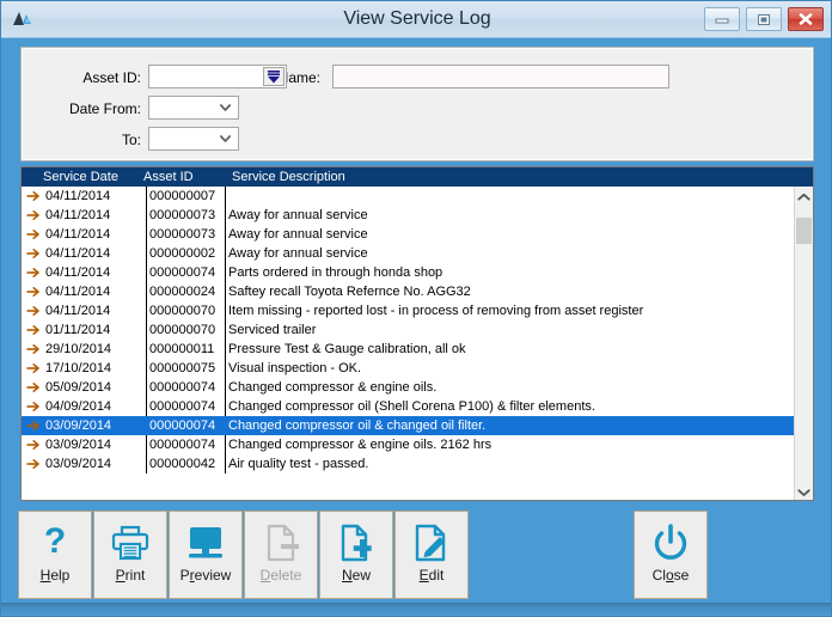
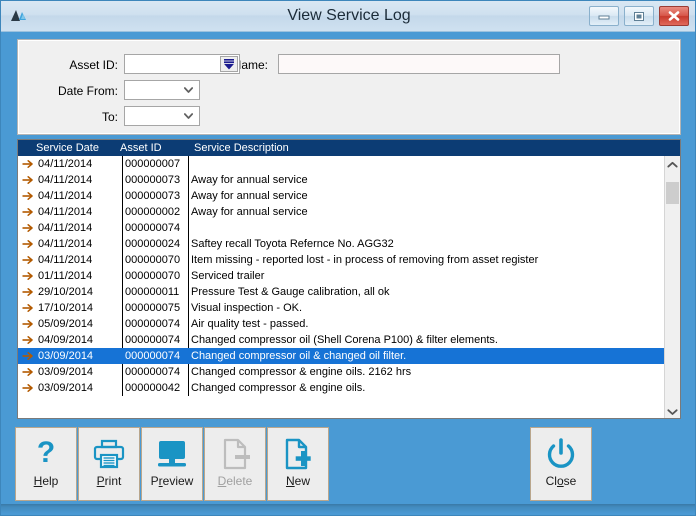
  View Service Log
  Asset ID:
  Date From:
  To:
  ame:
  Service Date
  Asset ID
  Service Description
  04/11/2014
  000000007
  04/11/2014
  000000073
  Away for annual service
  04/11/2014
  000000073
  Away for annual service
  04/11/2014
  000000002
  Away for annual service
  04/11/2014
  000000074
- Parts ordered in through honda shop
  04/11/2014
  000000024
  Saftey recall Toyota Refernce No. AGG32
  04/11/2014
  000000070
  Item missing - reported lost - in process of removing from asset register
  01/11/2014
  000000070
  Serviced trailer
  29/10/2014
  000000011
  Pressure Test & Gauge calibration, all ok
  17/10/2014
  000000075
  Visual inspection - OK.
  05/09/2014
  000000074
- Changed compressor & engine oils.
+ Air quality test - passed.
  04/09/2014
  000000074
  Changed compressor oil (Shell Corena P100) & filter elements.
  03/09/2014
  000000074
  Changed compressor oil & changed oil filter.
  03/09/2014
  000000074
  Changed compressor & engine oils. 2162 hrs
  03/09/2014
  000000042
- Air quality test - passed.
+ Changed compressor & engine oils.
  ?
  Help
  Print
  Preview
  Delete
  New
- Edit
  Close
